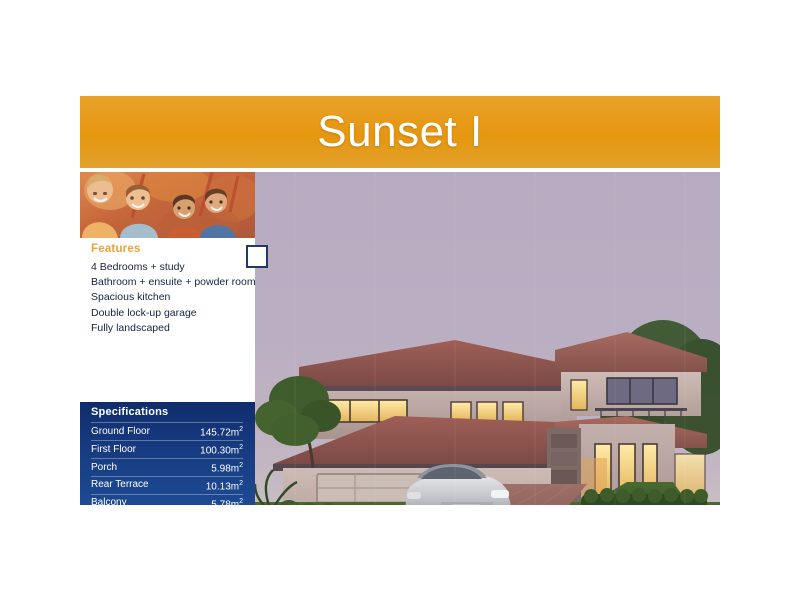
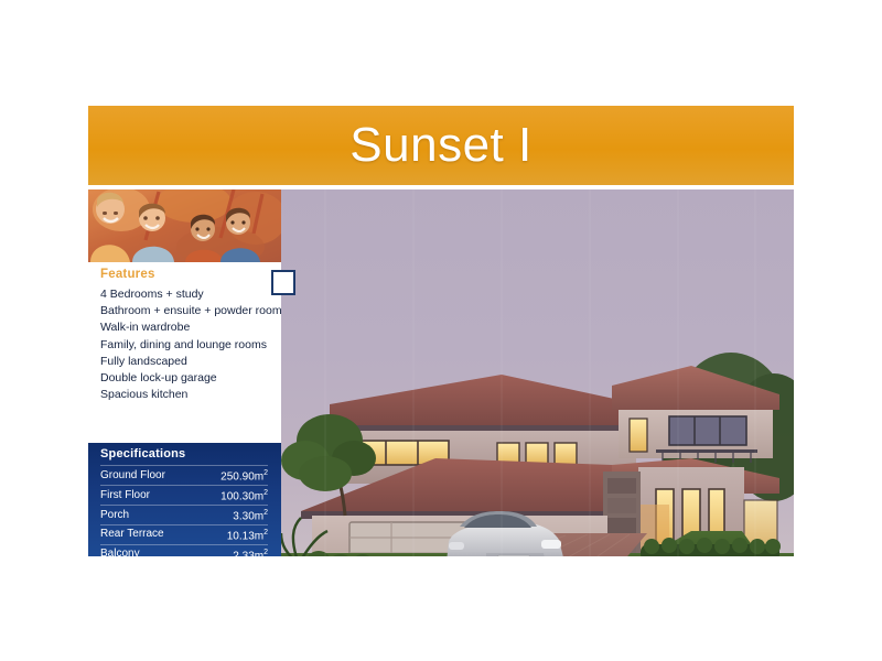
  Sunset I
  Features
  4 Bedrooms + study
  Bathroom + ensuite + powder room
+ Walk-in wardrobe
+ Family, dining and lounge rooms
- Spacious kitchen
+ Fully landscaped
  Double lock-up garage
- Fully landscaped
+ Spacious kitchen
  Specifications
- Ground Floor	145.72m
+ Ground Floor	250.90m
  First Floor	100.30m
- Porch	5.98m
+ Porch	3.30m
  Rear Terrace	10.13m
- Balcony	5.78m
+ Balcony	2.33m
